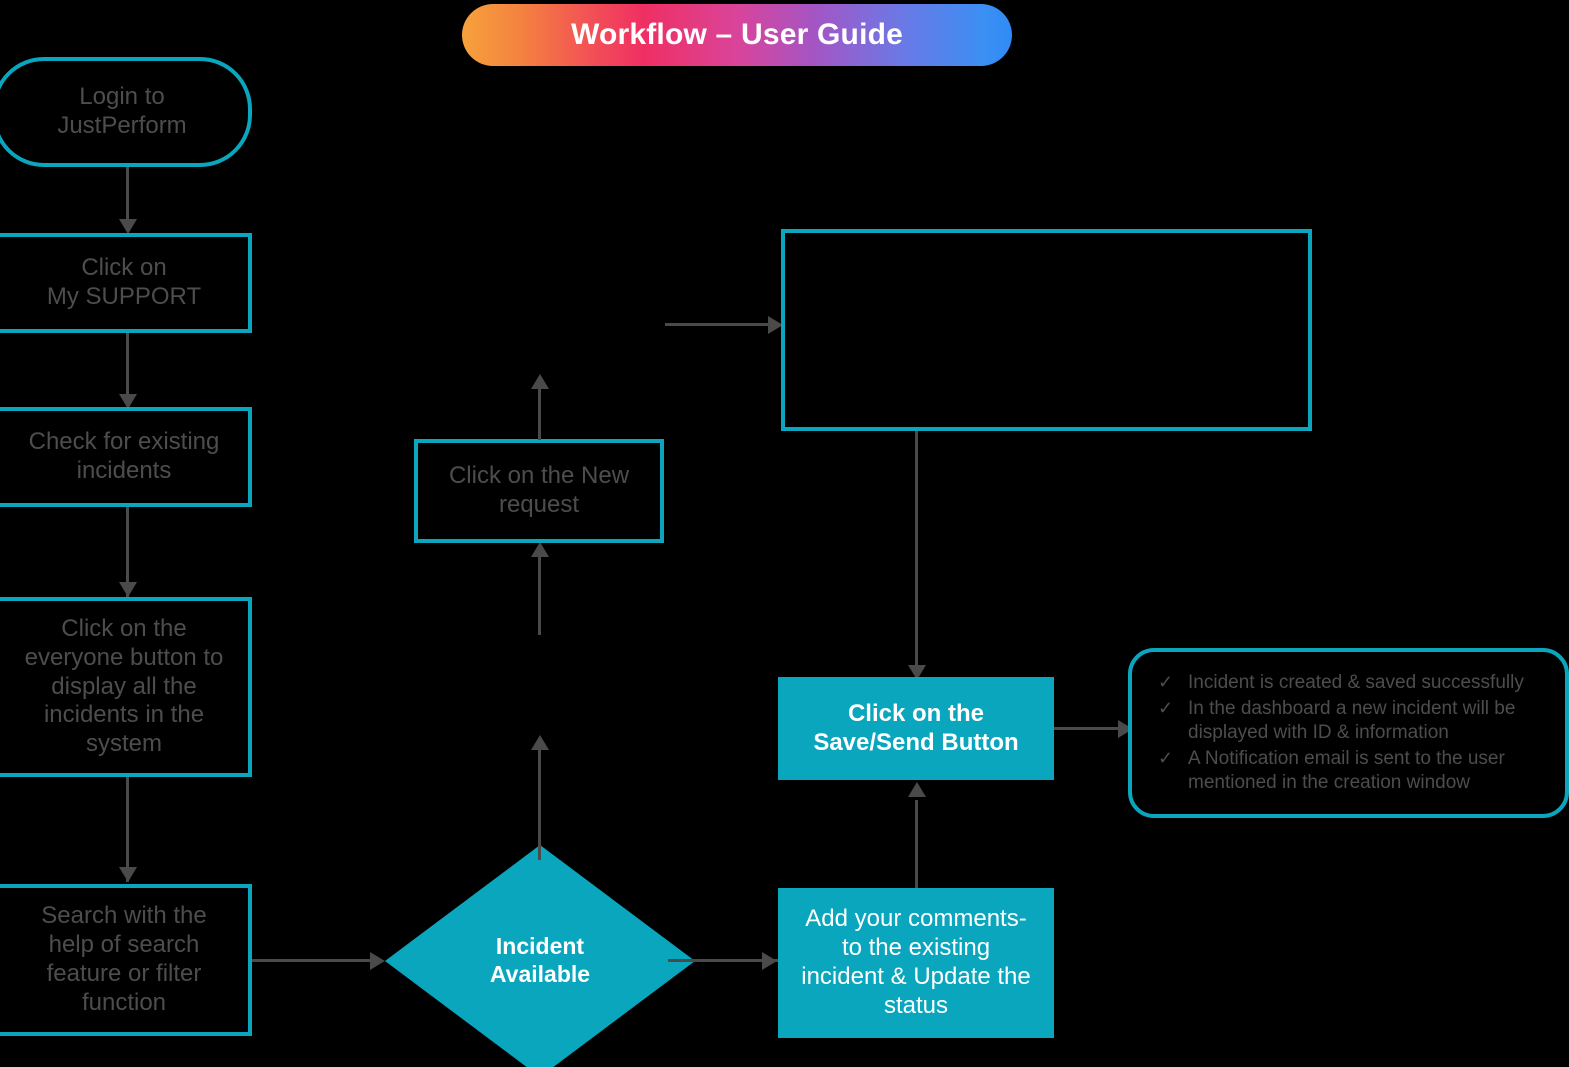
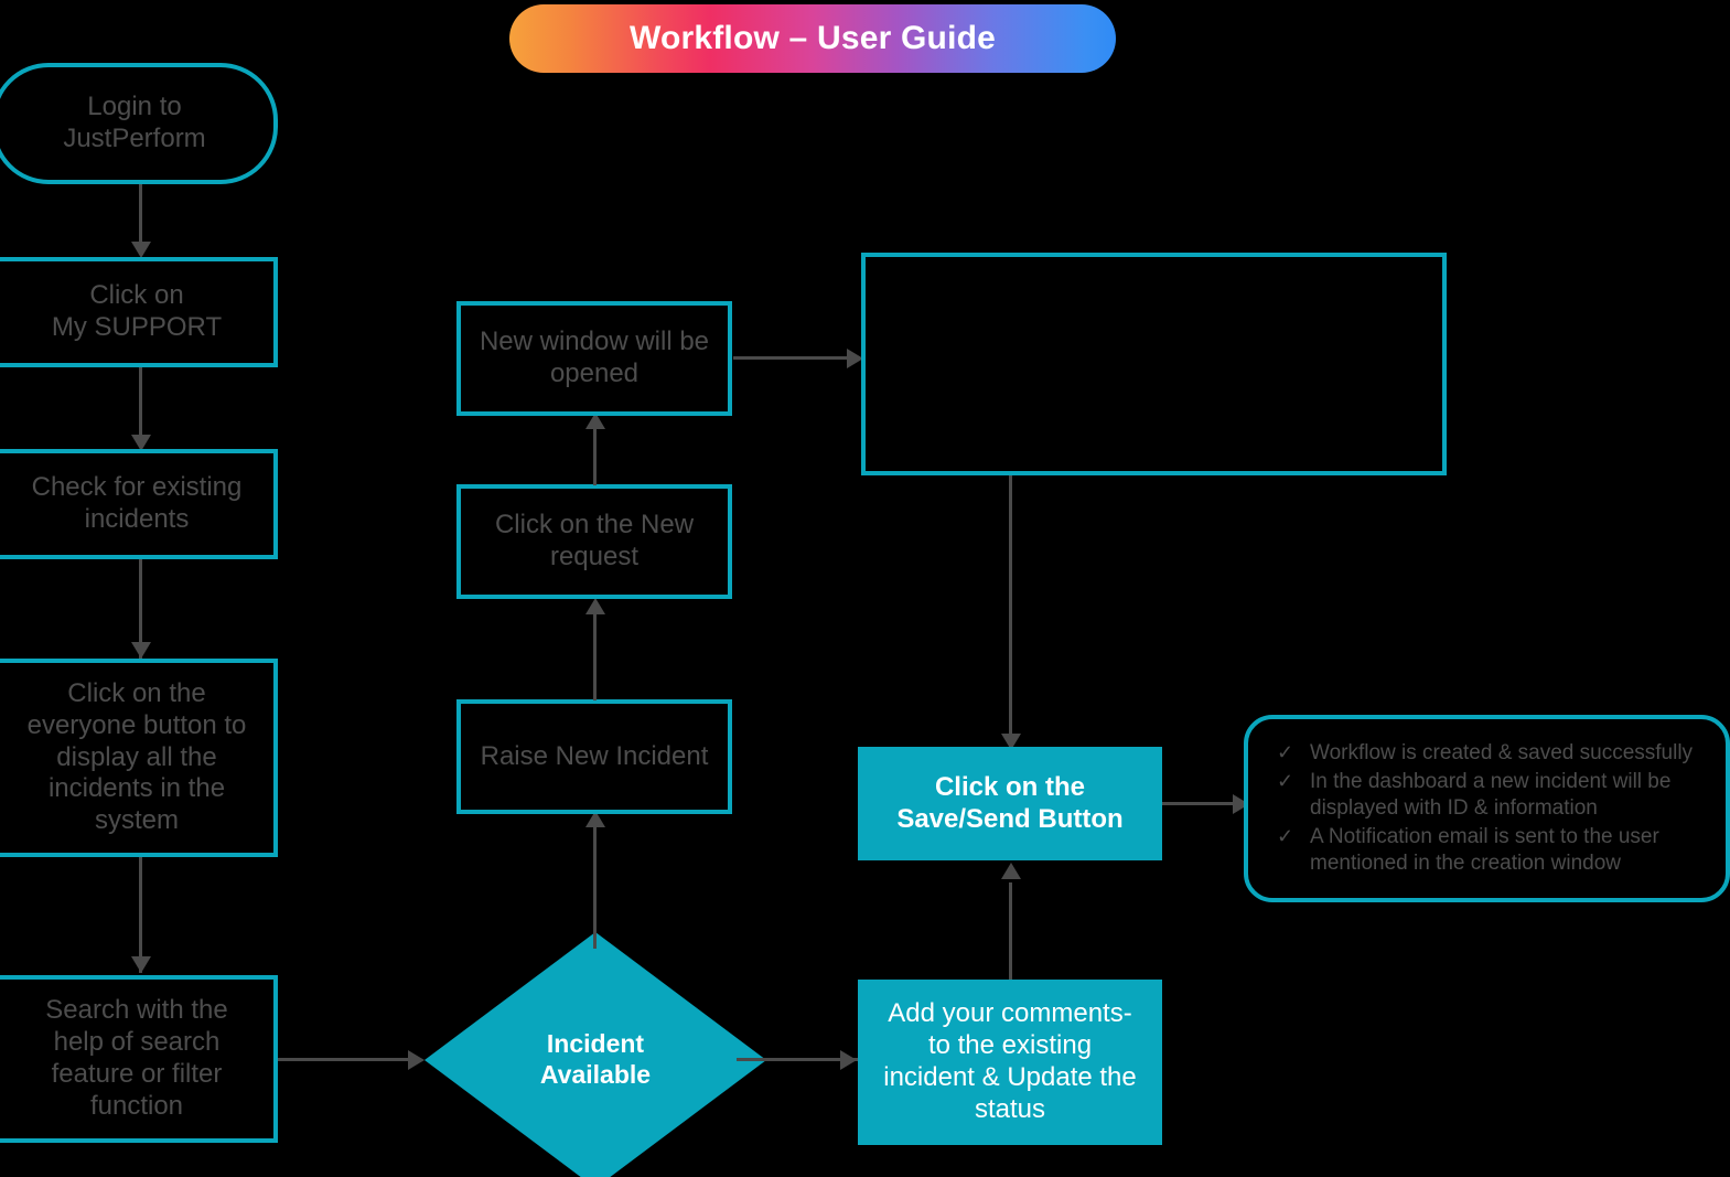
  Workflow – User Guide
  Login to
  JustPerform
  Click on
  My SUPPORT
  Check for existing
  incidents
  Click on the
  everyone button to
  display all the
  incidents in the
  system
  Search with the
  help of search
  feature or filter
  function
  Incident
  Available
+ Raise New Incident
  Click on the New
  request
+ New window will be
+ opened
  Click on the
  Save/Send Button
  Add your comments-
  to the existing
  incident & Update the
  status
  ✓
- Incident is created & saved successfully
+ Workflow is created & saved successfully
  ✓
  In the dashboard a new incident will be
  displayed with ID & information
  ✓
  A Notification email is sent to the user
  mentioned in the creation window
